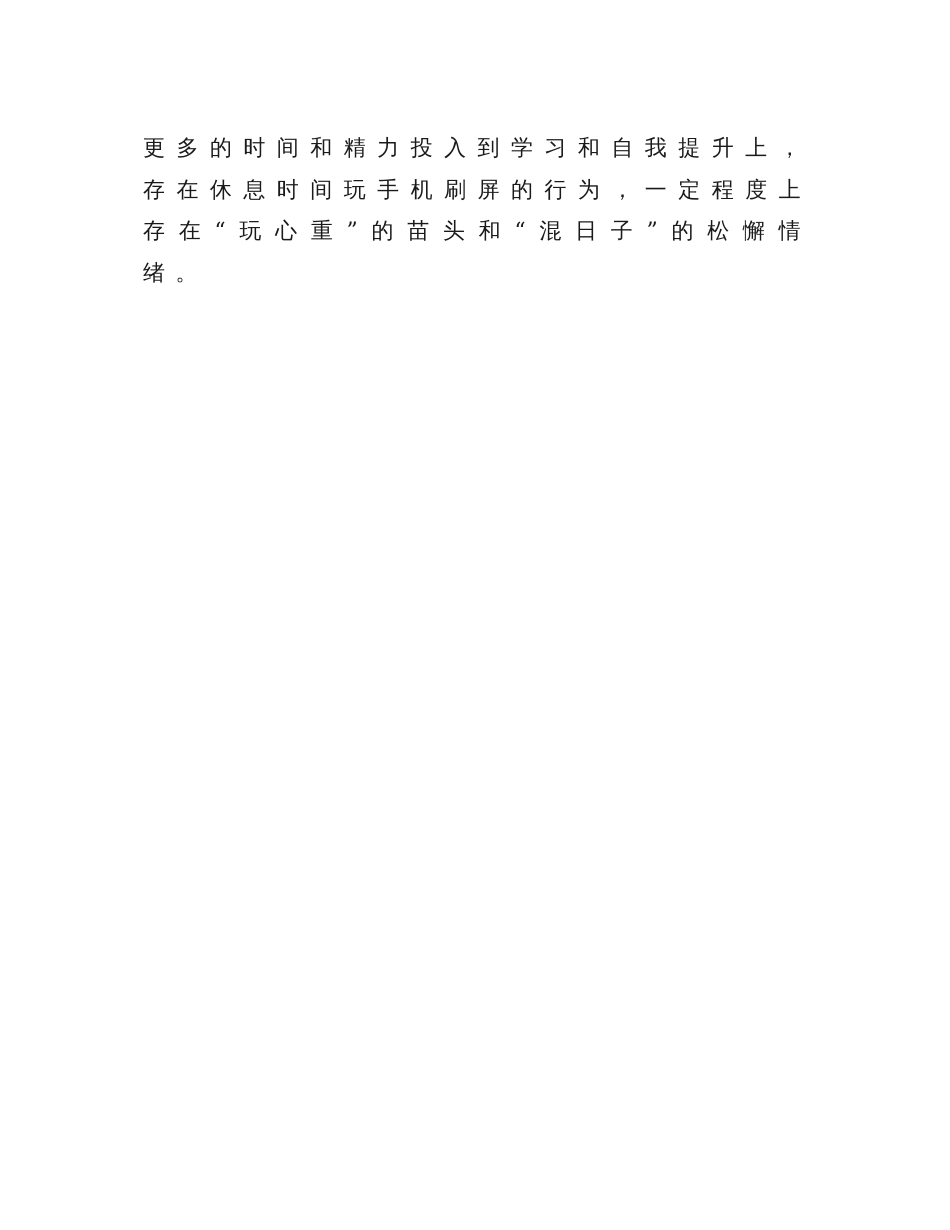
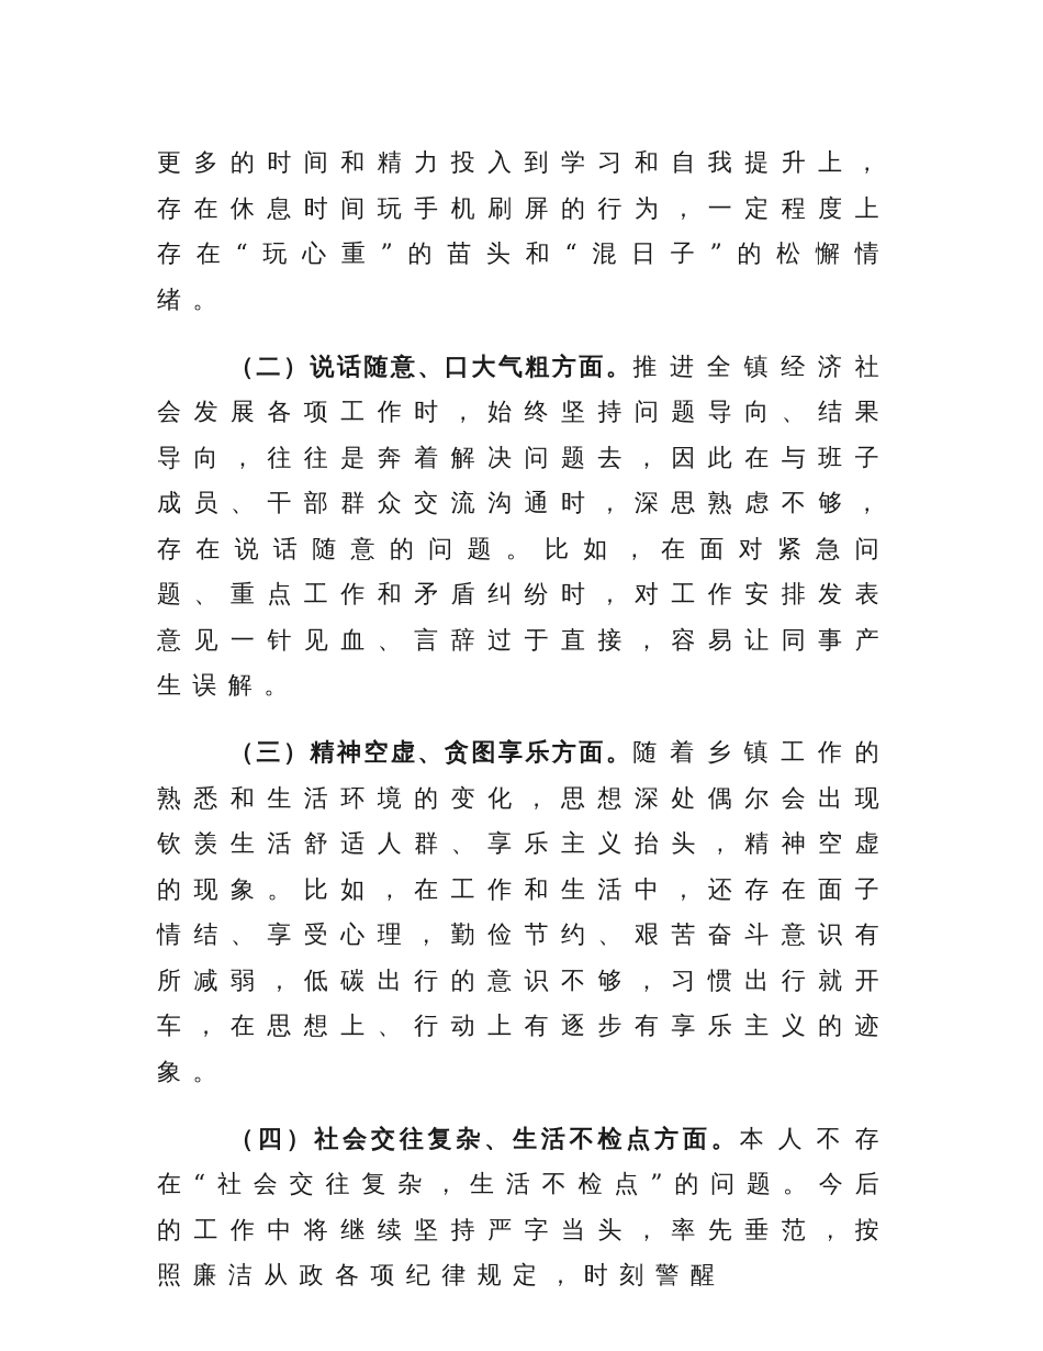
  更多的时间和精力投入到学习和自我提升上，存在休息时间玩手机刷屏的行为，一定程度上存在“玩心重”的苗头和“混日子”的松懈情绪。
+ （二）说话随意、口大气粗方面。推进全镇经济社会发展各项工作时，始终坚持问题导向、结果导向，往往是奔着解决问题去，因此在与班子成员、干部群众交流沟通时，深思熟虑不够，存在说话随意的问题。比如，在面对紧急问题、重点工作和矛盾纠纷时，对工作安排发表意见一针见血、言辞过于直接，容易让同事产生误解。
+ （三）精神空虚、贪图享乐方面。随着乡镇工作的熟悉和生活环境的变化，思想深处偶尔会出现钦羡生活舒适人群、享乐主义抬头，精神空虚的现象。比如，在工作和生活中，还存在面子情结、享受心理，勤俭节约、艰苦奋斗意识有所减弱，低碳出行的意识不够，习惯出行就开车，在思想上、行动上有逐步有享乐主义的迹象。
+ （四）社会交往复杂、生活不检点方面。本人不存在“社会交往复杂，生活不检点”的问题。今后的工作中将继续坚持严字当头，率先垂范，按照廉洁从政各项纪律规定，时刻警醒
